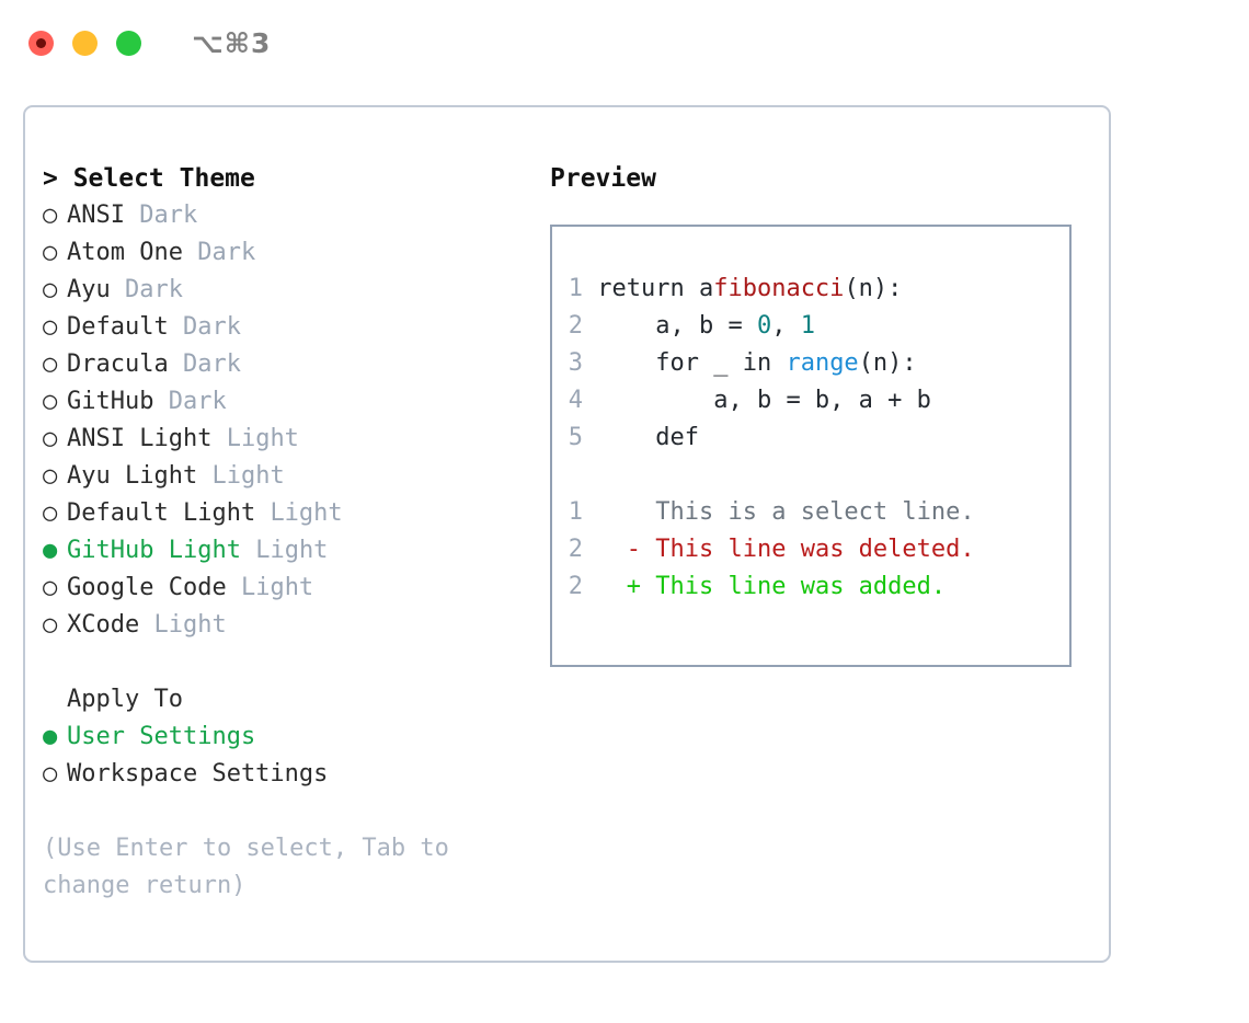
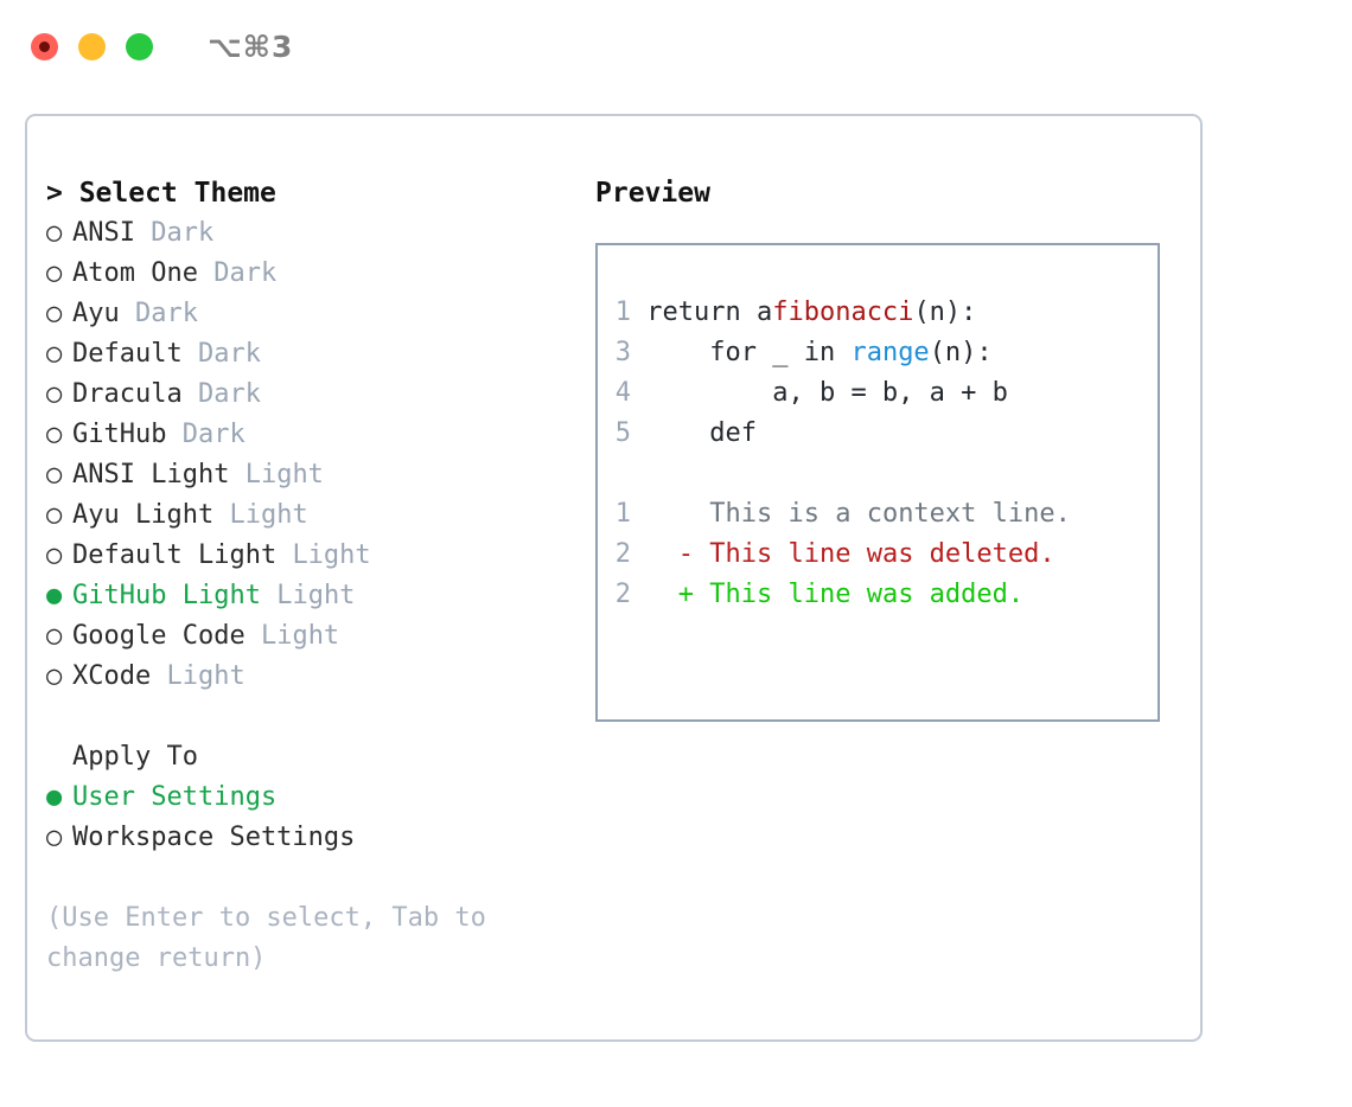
  ⌥⌘3
  > Select Theme
  ○ ANSI Dark
  ○ Atom One Dark
  ○ Ayu Dark
  ○ Default Dark
  ○ Dracula Dark
  ○ GitHub Dark
  ○ ANSI Light Light
  ○ Ayu Light Light
  ○ Default Light Light
  ● GitHub Light Light
  ○ Google Code Light
  ○ XCode Light
  Apply To
  ● User Settings
  ○ Workspace Settings
  (Use Enter to select, Tab to change return)
  Preview
  1 return afibonacci(n):
- 2 a, b = 0, 1
  3 for _ in range(n):
  4 a, b = b, a + b
  5 def
- 1 This is a select line.
+ 1 This is a context line.
  2 - This line was deleted.
  2 + This line was added.
